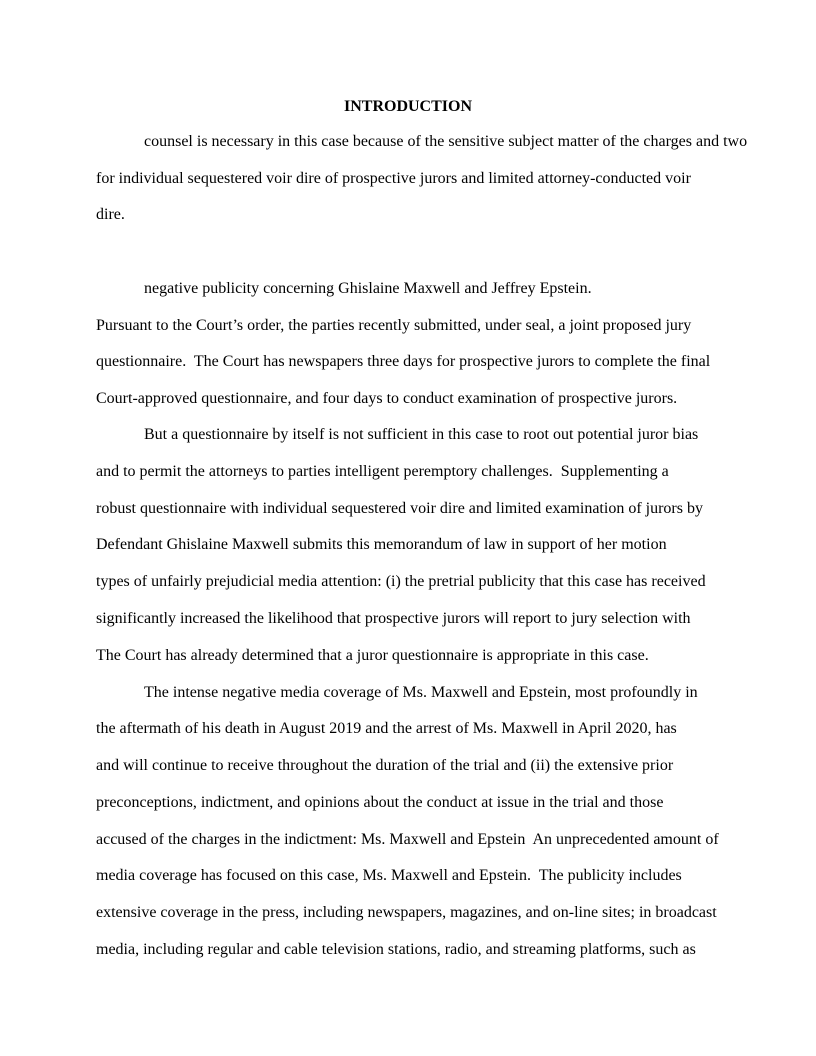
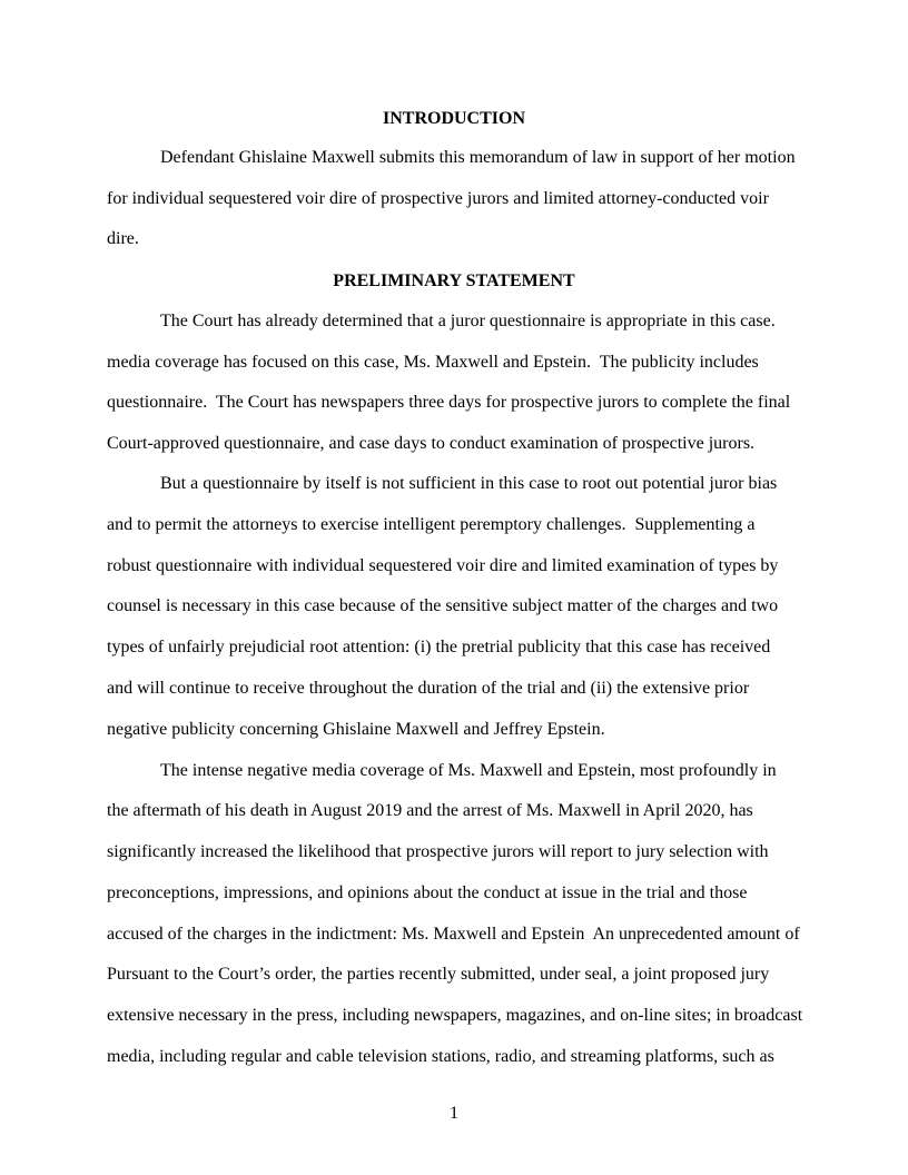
  INTRODUCTION
- counsel is necessary in this case because of the sensitive subject matter of the charges and two
+ Defendant Ghislaine Maxwell submits this memorandum of law in support of her motion
  for individual sequestered voir dire of prospective jurors and limited attorney-conducted voir
  dire.
+ PRELIMINARY STATEMENT
- negative publicity concerning Ghislaine Maxwell and Jeffrey Epstein.
+ The Court has already determined that a juror questionnaire is appropriate in this case.
- Pursuant to the Court’s order, the parties recently submitted, under seal, a joint proposed jury
+ media coverage has focused on this case, Ms. Maxwell and Epstein. The publicity includes
  questionnaire. The Court has newspapers three days for prospective jurors to complete the final
- Court-approved questionnaire, and four days to conduct examination of prospective jurors.
+ Court-approved questionnaire, and case days to conduct examination of prospective jurors.
  But a questionnaire by itself is not sufficient in this case to root out potential juror bias
- and to permit the attorneys to parties intelligent peremptory challenges. Supplementing a
+ and to permit the attorneys to exercise intelligent peremptory challenges. Supplementing a
- robust questionnaire with individual sequestered voir dire and limited examination of jurors by
+ robust questionnaire with individual sequestered voir dire and limited examination of types by
- Defendant Ghislaine Maxwell submits this memorandum of law in support of her motion
+ counsel is necessary in this case because of the sensitive subject matter of the charges and two
- types of unfairly prejudicial media attention: (i) the pretrial publicity that this case has received
+ types of unfairly prejudicial root attention: (i) the pretrial publicity that this case has received
- significantly increased the likelihood that prospective jurors will report to jury selection with
+ and will continue to receive throughout the duration of the trial and (ii) the extensive prior
- The Court has already determined that a juror questionnaire is appropriate in this case.
+ negative publicity concerning Ghislaine Maxwell and Jeffrey Epstein.
  The intense negative media coverage of Ms. Maxwell and Epstein, most profoundly in
  the aftermath of his death in August 2019 and the arrest of Ms. Maxwell in April 2020, has
- and will continue to receive throughout the duration of the trial and (ii) the extensive prior
+ significantly increased the likelihood that prospective jurors will report to jury selection with
- preconceptions, indictment, and opinions about the conduct at issue in the trial and those
+ preconceptions, impressions, and opinions about the conduct at issue in the trial and those
  accused of the charges in the indictment: Ms. Maxwell and Epstein An unprecedented amount of
- media coverage has focused on this case, Ms. Maxwell and Epstein. The publicity includes
+ Pursuant to the Court’s order, the parties recently submitted, under seal, a joint proposed jury
- extensive coverage in the press, including newspapers, magazines, and on-line sites; in broadcast
+ extensive necessary in the press, including newspapers, magazines, and on-line sites; in broadcast
  media, including regular and cable television stations, radio, and streaming platforms, such as
+ 1
